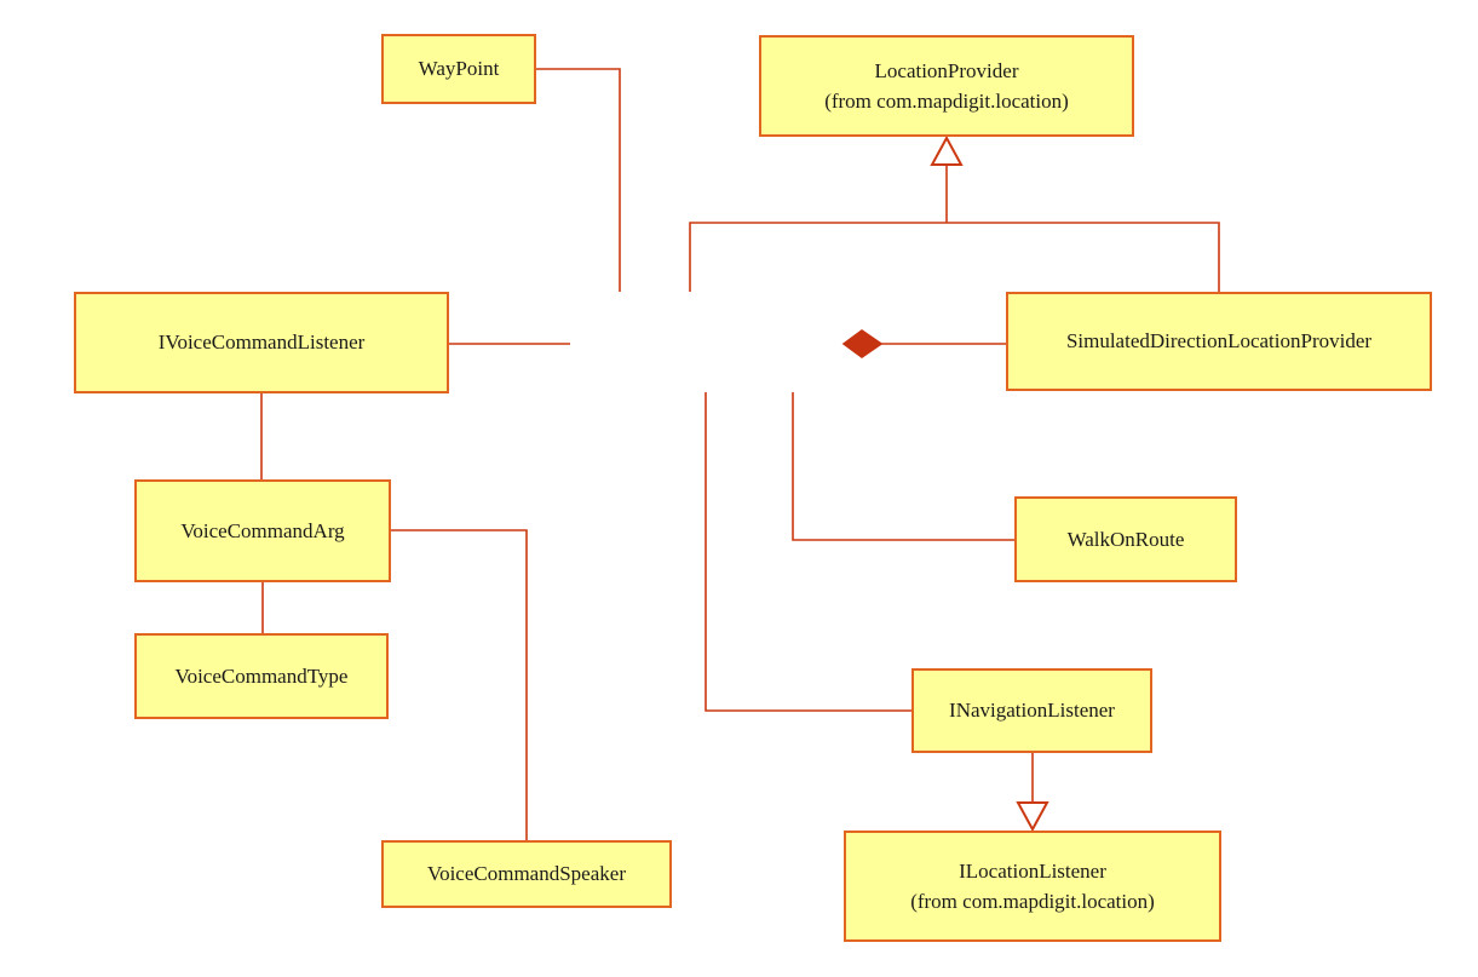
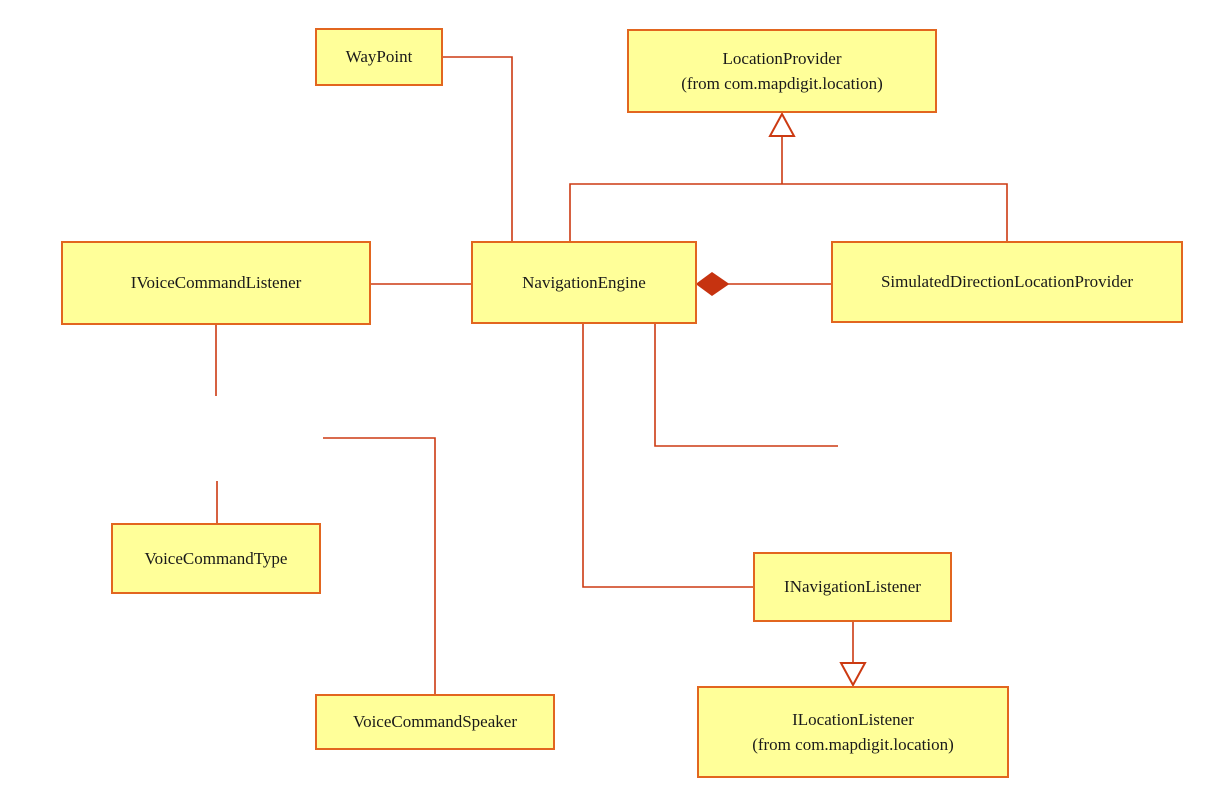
  WayPoint
  LocationProvider
  (from com.mapdigit.location)
  IVoiceCommandListener
+ NavigationEngine
  SimulatedDirectionLocationProvider
- VoiceCommandArg
- WalkOnRoute
  VoiceCommandType
  INavigationListener
  VoiceCommandSpeaker
  ILocationListener
  (from com.mapdigit.location)
